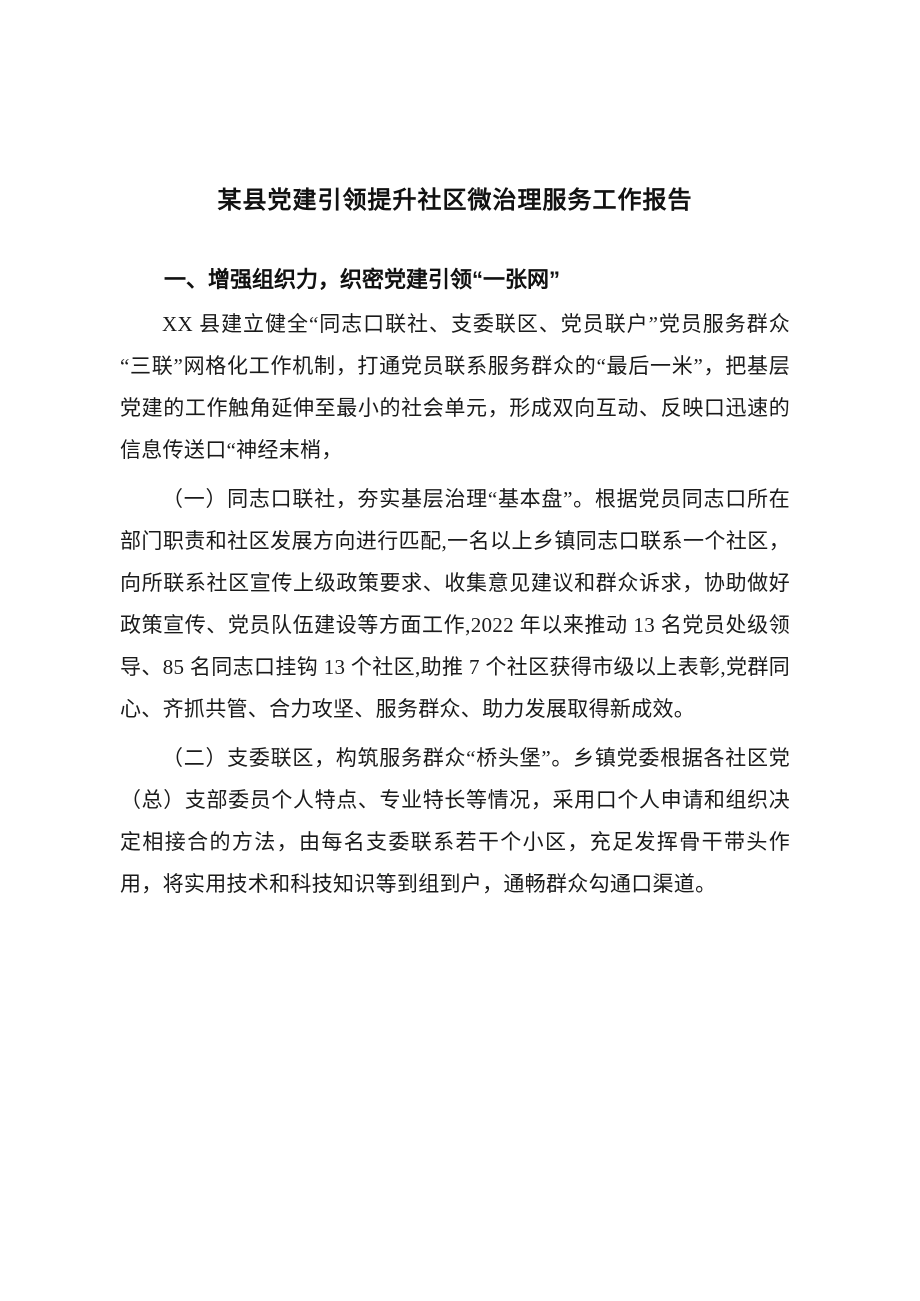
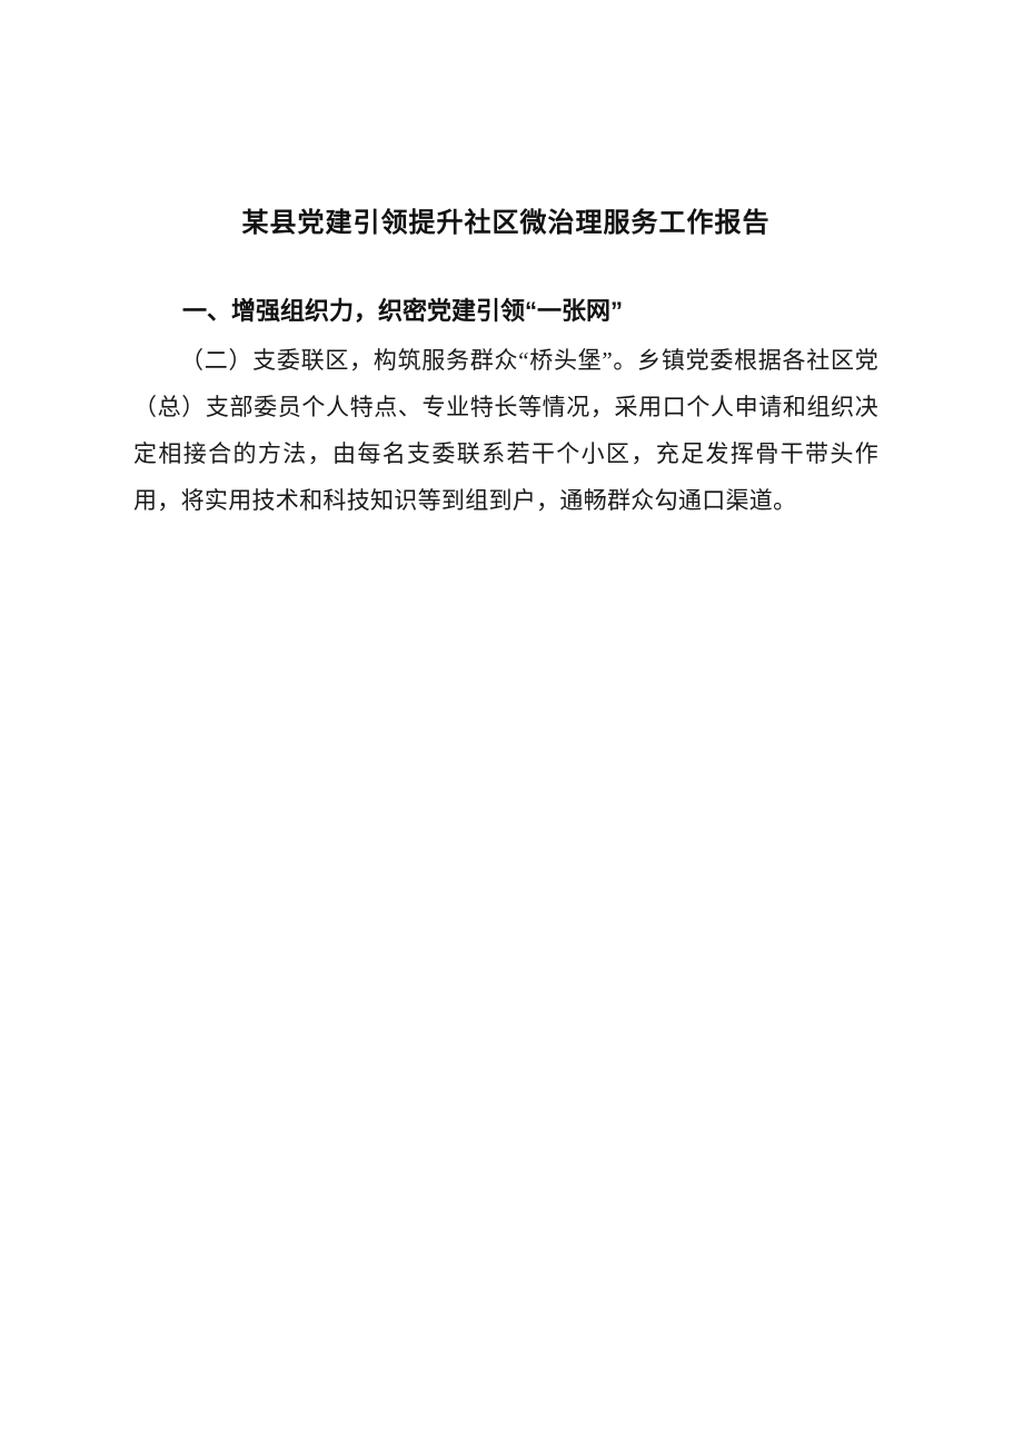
  某县党建引领提升社区微治理服务工作报告
  一、增强组织力，织密党建引领“一张网”
- XX 县建立健全“同志口联社、支委联区、党员联户”党员服务群众“三联”网格化工作机制，打通党员联系服务群众的“最后一米”，把基层党建的工作触角延伸至最小的社会单元，形成双向互动、反映口迅速的信息传送口“神经末梢，
- （一）同志口联社，夯实基层治理“基本盘”。根据党员同志口所在部门职责和社区发展方向进行匹配,一名以上乡镇同志口联系一个社区，向所联系社区宣传上级政策要求、收集意见建议和群众诉求，协助做好政策宣传、党员队伍建设等方面工作,2022 年以来推动 13 名党员处级领导、85 名同志口挂钩 13 个社区,助推 7 个社区获得市级以上表彰,党群同心、齐抓共管、合力攻坚、服务群众、助力发展取得新成效。
  （二）支委联区，构筑服务群众“桥头堡”。乡镇党委根据各社区党（总）支部委员个人特点、专业特长等情况，采用口个人申请和组织决定相接合的方法，由每名支委联系若干个小区，充足发挥骨干带头作用，将实用技术和科技知识等到组到户，通畅群众勾通口渠道。
